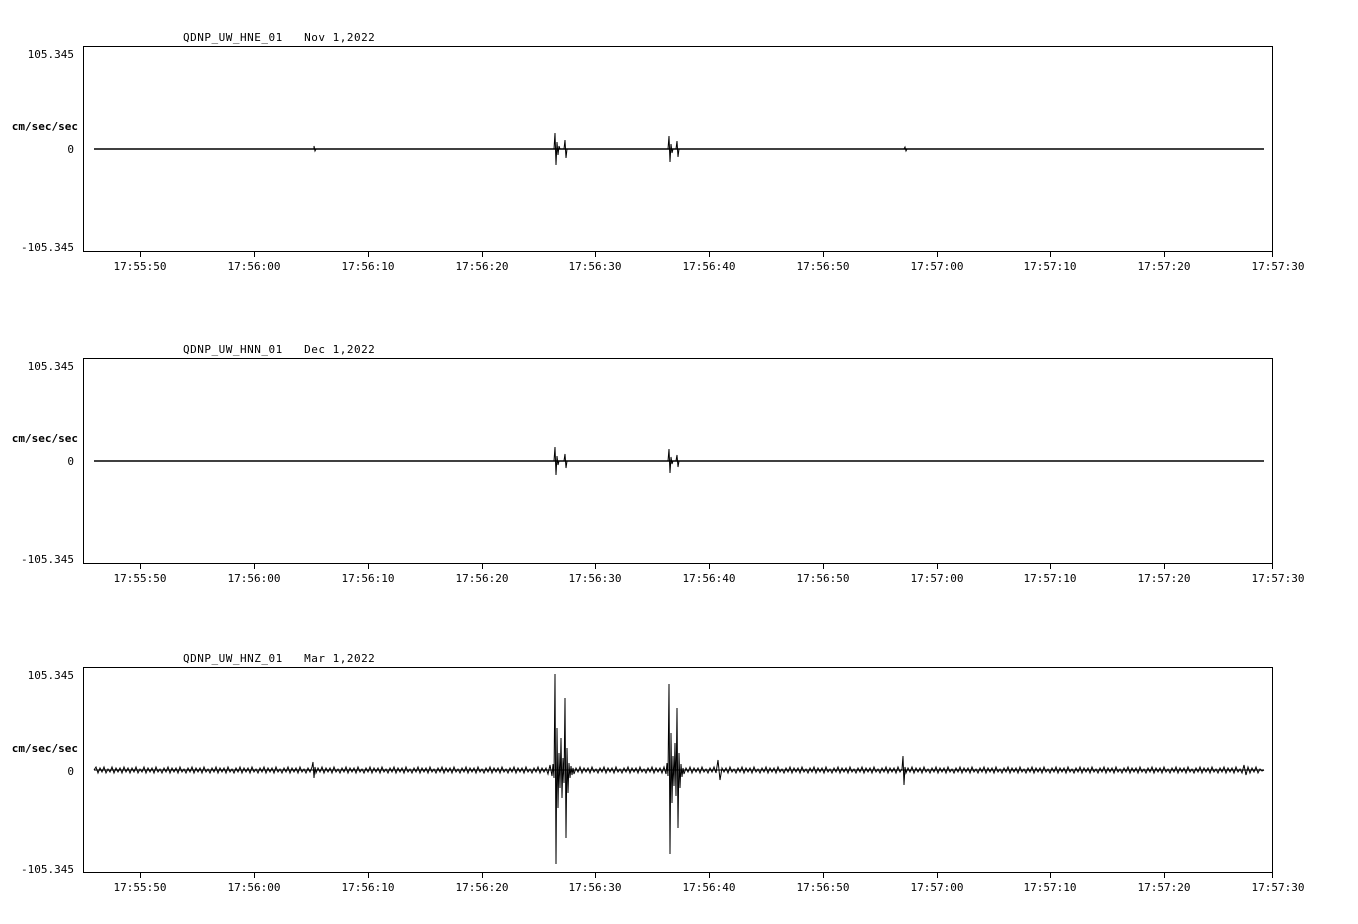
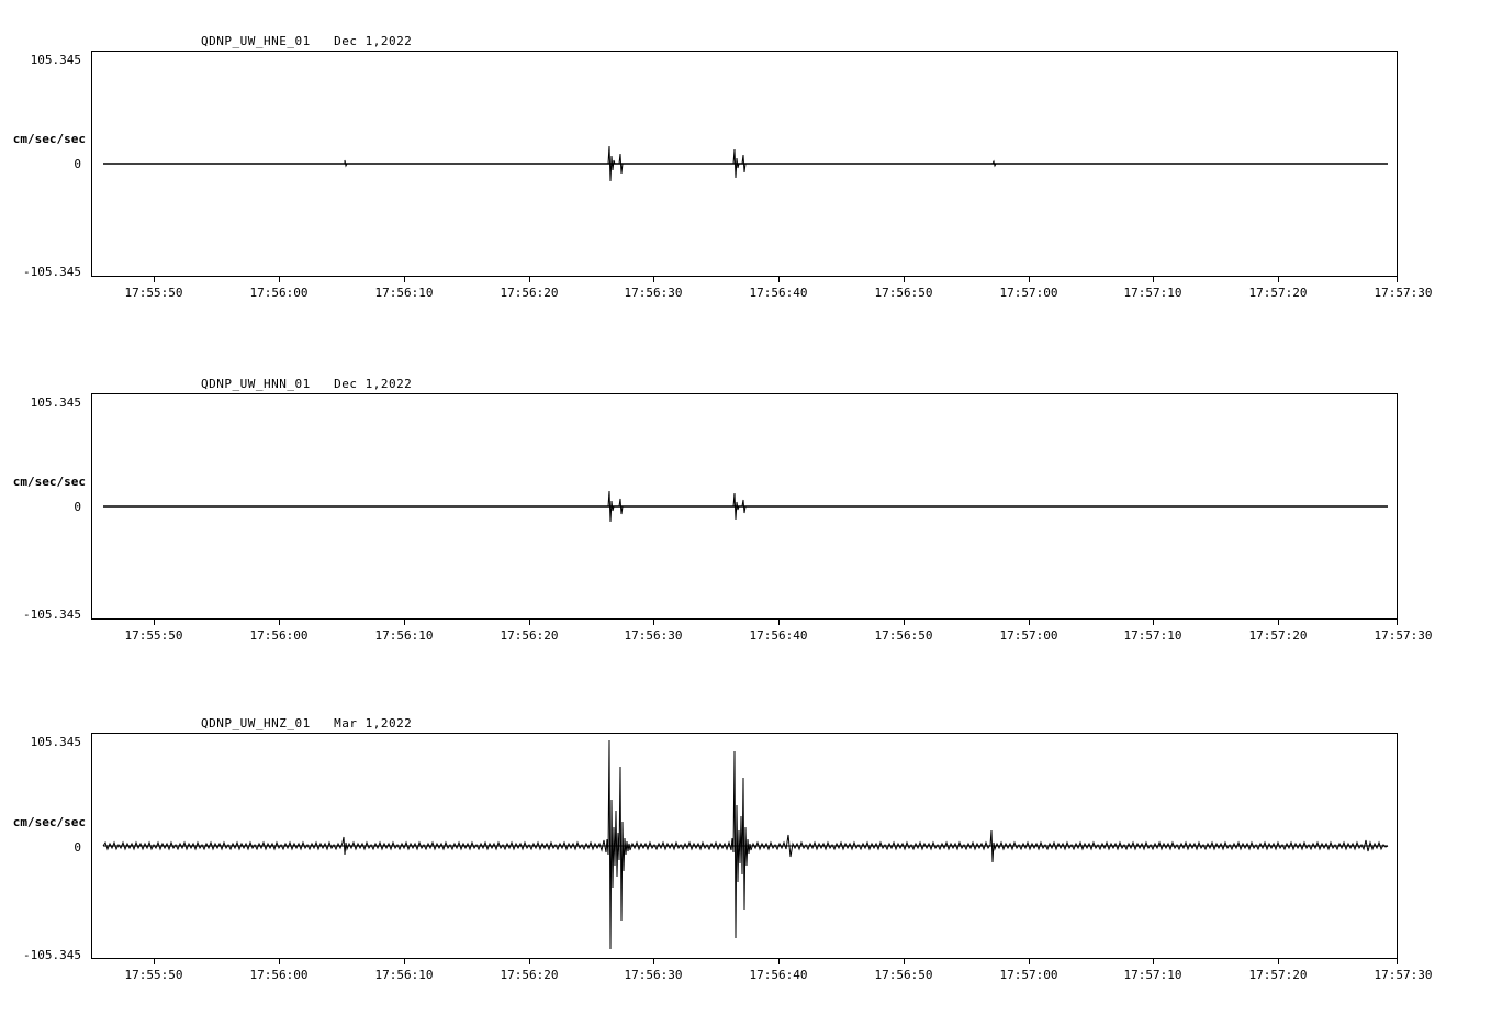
- QDNP_UW_HNE_01 Nov 1,2022
+ QDNP_UW_HNE_01 Dec 1,2022
  105.345
  cm/sec/sec
  0
  -105.345
  17:55:50
  17:56:00
  17:56:10
  17:56:20
  17:56:30
  17:56:40
  17:56:50
  17:57:00
  17:57:10
  17:57:20
  17:57:30
  QDNP_UW_HNN_01 Dec 1,2022
  105.345
  cm/sec/sec
  0
  -105.345
  17:55:50
  17:56:00
  17:56:10
  17:56:20
  17:56:30
  17:56:40
  17:56:50
  17:57:00
  17:57:10
  17:57:20
  17:57:30
  QDNP_UW_HNZ_01 Mar 1,2022
  105.345
  cm/sec/sec
  0
  -105.345
  17:55:50
  17:56:00
  17:56:10
  17:56:20
  17:56:30
  17:56:40
  17:56:50
  17:57:00
  17:57:10
  17:57:20
  17:57:30
